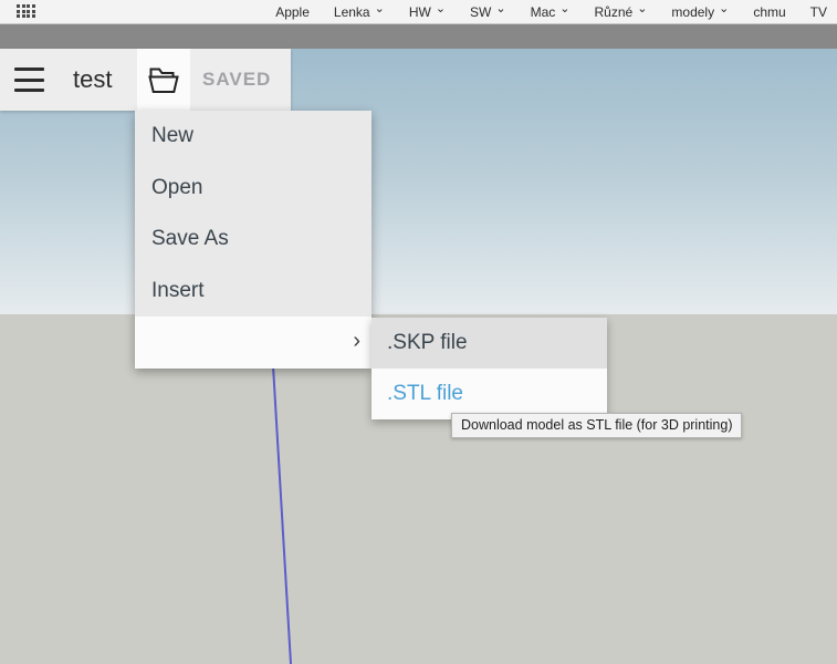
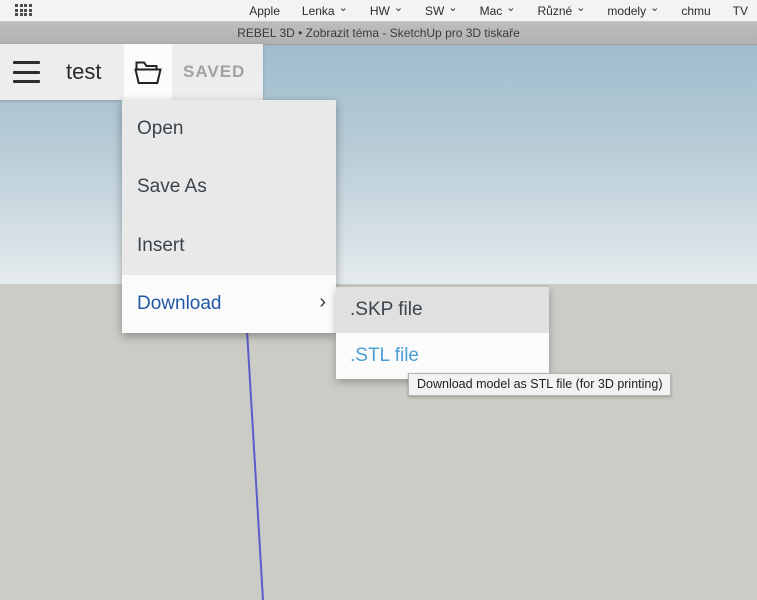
  Apple
  Lenka
  ⌄
  HW
  ⌄
  SW
  ⌄
  Mac
  ⌄
  Různé
  ⌄
  modely
  ⌄
  chmu
  TV
+ REBEL 3D • Zobrazit téma - SketchUp pro 3D tiskaře
  test
  SAVED
- New
  Open
  Save As
  Insert
+ Download
  ›
  .SKP file
  .STL file
  Download model as STL file (for 3D printing)
